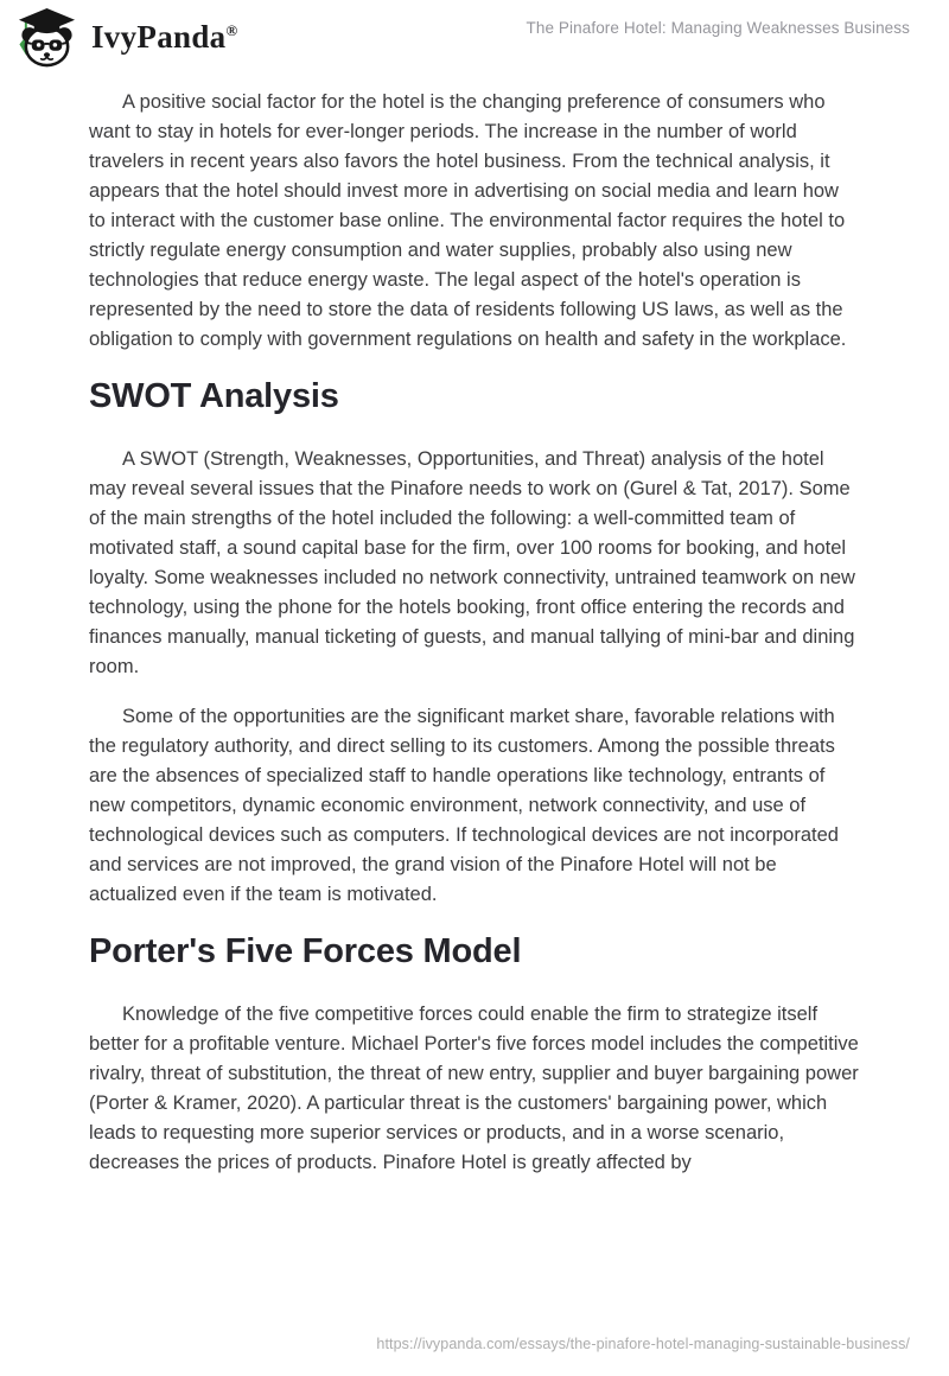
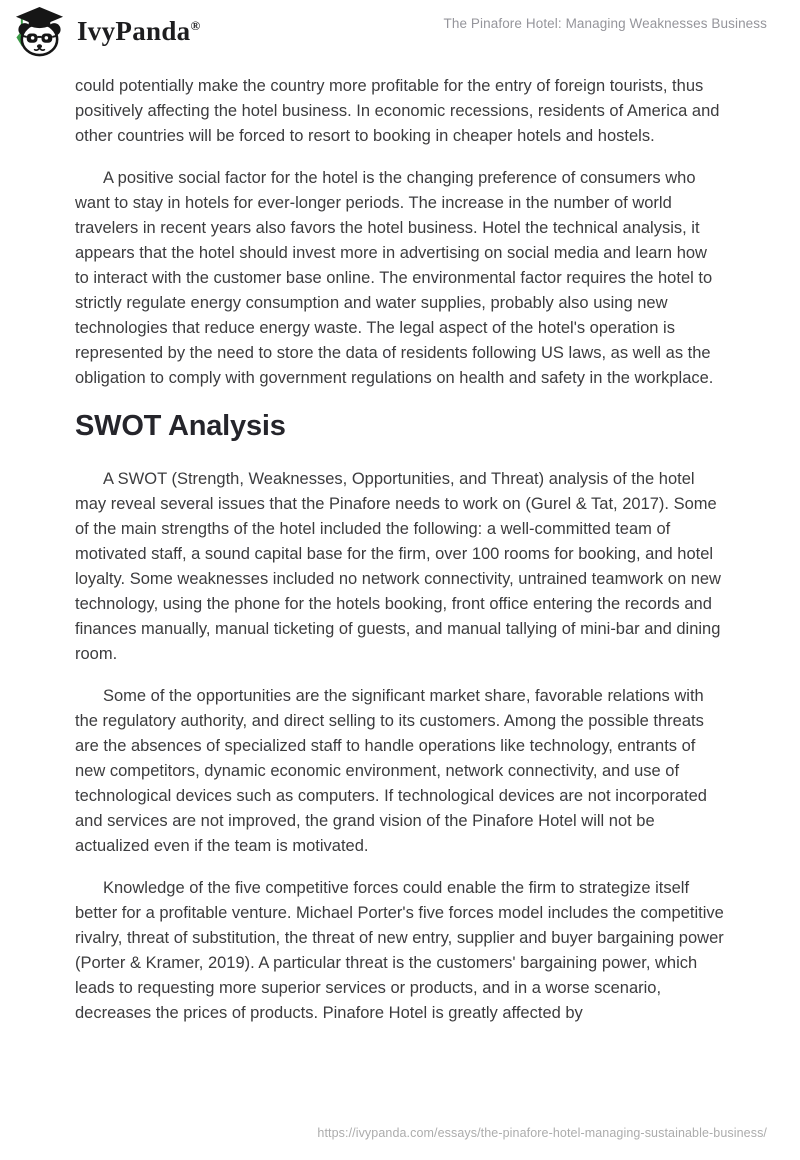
  IvyPanda®
  The Pinafore Hotel: Managing Weaknesses Business
+ could potentially make the country more profitable for the entry of foreign tourists, thus positively affecting the hotel business. In economic recessions, residents of America and other countries will be forced to resort to booking in cheaper hotels and hostels.
- A positive social factor for the hotel is the changing preference of consumers who want to stay in hotels for ever-longer periods. The increase in the number of world travelers in recent years also favors the hotel business. From the technical analysis, it appears that the hotel should invest more in advertising on social media and learn how to interact with the customer base online. The environmental factor requires the hotel to strictly regulate energy consumption and water supplies, probably also using new technologies that reduce energy waste. The legal aspect of the hotel's operation is represented by the need to store the data of residents following US laws, as well as the obligation to comply with government regulations on health and safety in the workplace.
+ A positive social factor for the hotel is the changing preference of consumers who want to stay in hotels for ever-longer periods. The increase in the number of world travelers in recent years also favors the hotel business. Hotel the technical analysis, it appears that the hotel should invest more in advertising on social media and learn how to interact with the customer base online. The environmental factor requires the hotel to strictly regulate energy consumption and water supplies, probably also using new technologies that reduce energy waste. The legal aspect of the hotel's operation is represented by the need to store the data of residents following US laws, as well as the obligation to comply with government regulations on health and safety in the workplace.
  SWOT Analysis
  A SWOT (Strength, Weaknesses, Opportunities, and Threat) analysis of the hotel may reveal several issues that the Pinafore needs to work on (Gurel & Tat, 2017). Some of the main strengths of the hotel included the following: a well-committed team of motivated staff, a sound capital base for the firm, over 100 rooms for booking, and hotel loyalty. Some weaknesses included no network connectivity, untrained teamwork on new technology, using the phone for the hotels booking, front office entering the records and finances manually, manual ticketing of guests, and manual tallying of mini-bar and dining room.
  Some of the opportunities are the significant market share, favorable relations with the regulatory authority, and direct selling to its customers. Among the possible threats are the absences of specialized staff to handle operations like technology, entrants of new competitors, dynamic economic environment, network connectivity, and use of technological devices such as computers. If technological devices are not incorporated and services are not improved, the grand vision of the Pinafore Hotel will not be actualized even if the team is motivated.
- Porter's Five Forces Model
- Knowledge of the five competitive forces could enable the firm to strategize itself better for a profitable venture. Michael Porter's five forces model includes the competitive rivalry, threat of substitution, the threat of new entry, supplier and buyer bargaining power (Porter & Kramer, 2020). A particular threat is the customers' bargaining power, which leads to requesting more superior services or products, and in a worse scenario, decreases the prices of products. Pinafore Hotel is greatly affected by
+ Knowledge of the five competitive forces could enable the firm to strategize itself better for a profitable venture. Michael Porter's five forces model includes the competitive rivalry, threat of substitution, the threat of new entry, supplier and buyer bargaining power (Porter & Kramer, 2019). A particular threat is the customers' bargaining power, which leads to requesting more superior services or products, and in a worse scenario, decreases the prices of products. Pinafore Hotel is greatly affected by
  https://ivypanda.com/essays/the-pinafore-hotel-managing-sustainable-business/
